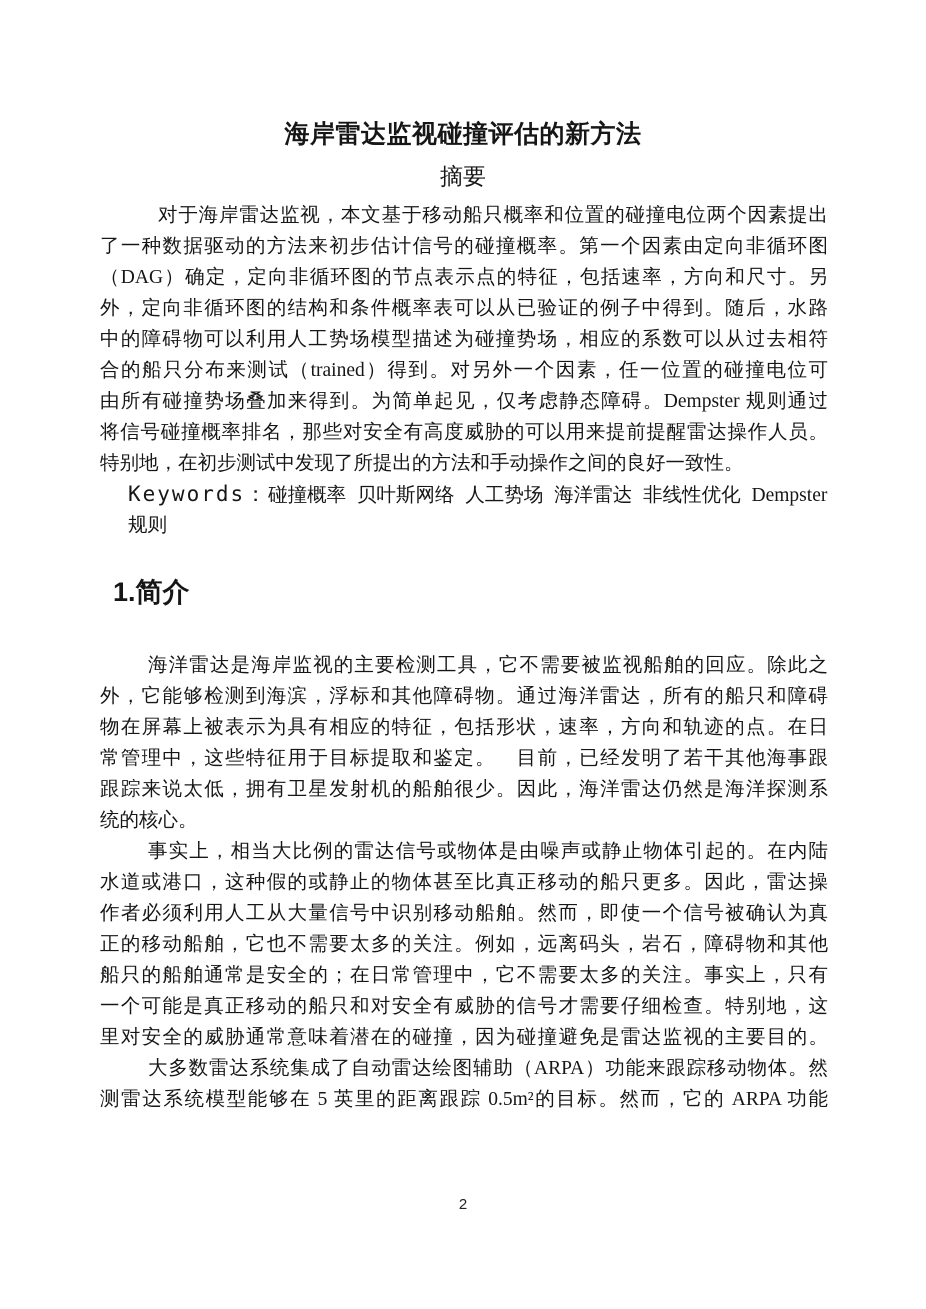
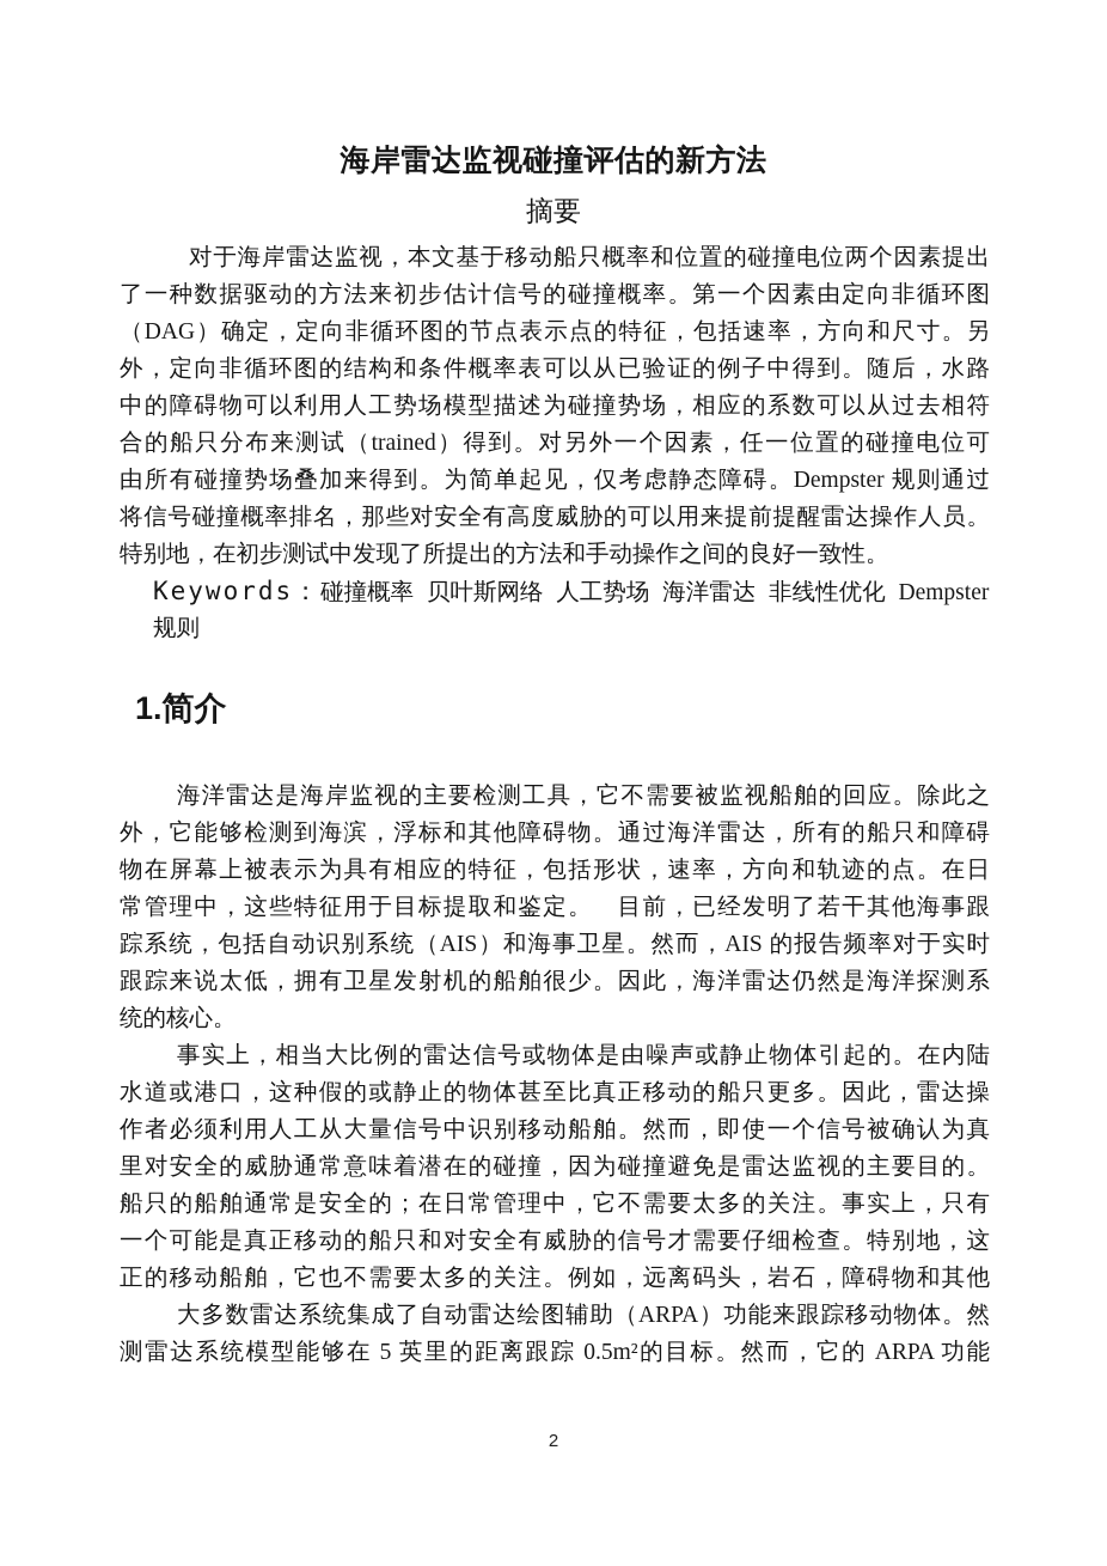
  海岸雷达监视碰撞评估的新方法
  摘要
  对于海岸雷达监视，本文基于移动船只概率和位置的碰撞电位两个因素提出
  了一种数据驱动的方法来初步估计信号的碰撞概率。第一个因素由定向非循环图
  （DAG）确定，定向非循环图的节点表示点的特征，包括速率，方向和尺寸。另
  外，定向非循环图的结构和条件概率表可以从已验证的例子中得到。随后，水路
  中的障碍物可以利用人工势场模型描述为碰撞势场，相应的系数可以从过去相符
  合的船只分布来测试（trained）得到。对另外一个因素，任一位置的碰撞电位可
  由所有碰撞势场叠加来得到。为简单起见，仅考虑静态障碍。Dempster 规则通过
  将信号碰撞概率排名，那些对安全有高度威胁的可以用来提前提醒雷达操作人员。
  特别地，在初步测试中发现了所提出的方法和手动操作之间的良好一致性。
  Keywords：碰撞概率 贝叶斯网络 人工势场 海洋雷达 非线性优化 Dempster
  规则
  1.简介
  海洋雷达是海岸监视的主要检测工具，它不需要被监视船舶的回应。除此之
  外，它能够检测到海滨，浮标和其他障碍物。通过海洋雷达，所有的船只和障碍
  物在屏幕上被表示为具有相应的特征，包括形状，速率，方向和轨迹的点。在日
  常管理中，这些特征用于目标提取和鉴定。 目前，已经发明了若干其他海事跟
+ 踪系统，包括自动识别系统（AIS）和海事卫星。然而，AIS 的报告频率对于实时
  跟踪来说太低，拥有卫星发射机的船舶很少。因此，海洋雷达仍然是海洋探测系
  统的核心。
  事实上，相当大比例的雷达信号或物体是由噪声或静止物体引起的。在内陆
  水道或港口，这种假的或静止的物体甚至比真正移动的船只更多。因此，雷达操
  作者必须利用人工从大量信号中识别移动船舶。然而，即使一个信号被确认为真
- 正的移动船舶，它也不需要太多的关注。例如，远离码头，岩石，障碍物和其他
+ 里对安全的威胁通常意味着潜在的碰撞，因为碰撞避免是雷达监视的主要目的。
  船只的船舶通常是安全的；在日常管理中，它不需要太多的关注。事实上，只有
  一个可能是真正移动的船只和对安全有威胁的信号才需要仔细检查。特别地，这
- 里对安全的威胁通常意味着潜在的碰撞，因为碰撞避免是雷达监视的主要目的。
+ 正的移动船舶，它也不需要太多的关注。例如，远离码头，岩石，障碍物和其他
  大多数雷达系统集成了自动雷达绘图辅助（ARPA）功能来跟踪移动物体。然
  测雷达系统模型能够在 5 英里的距离跟踪 0.5m²的目标。然而，它的 ARPA 功能
  2
